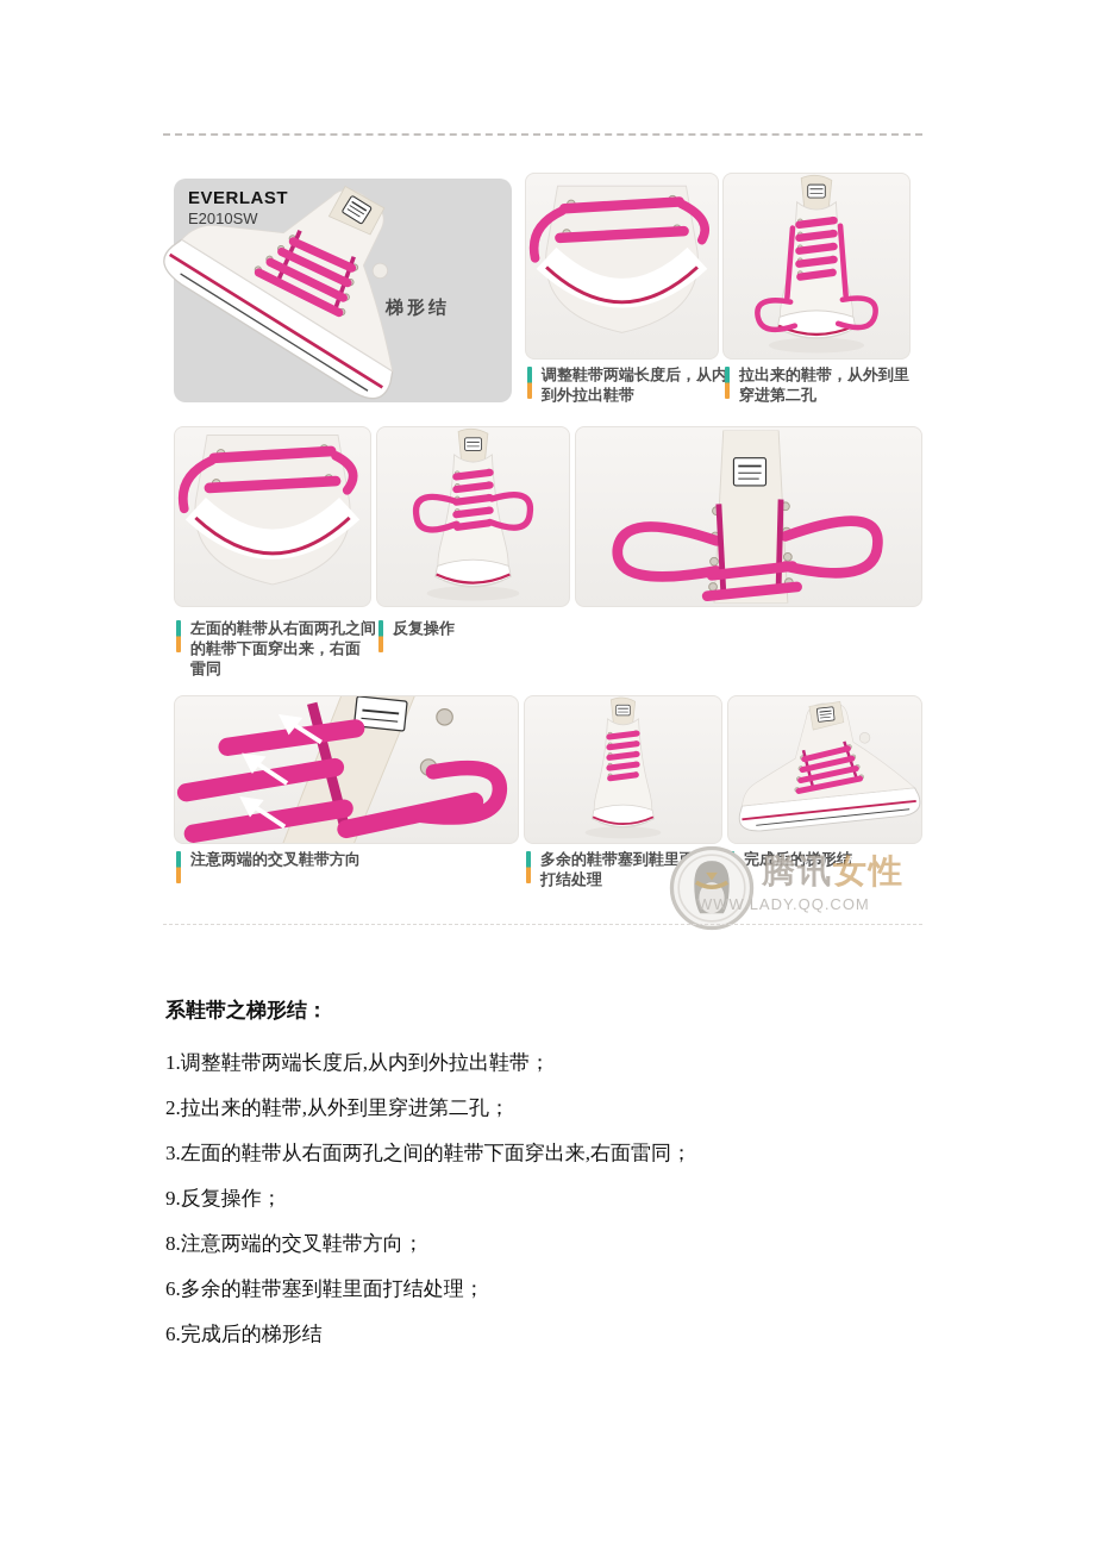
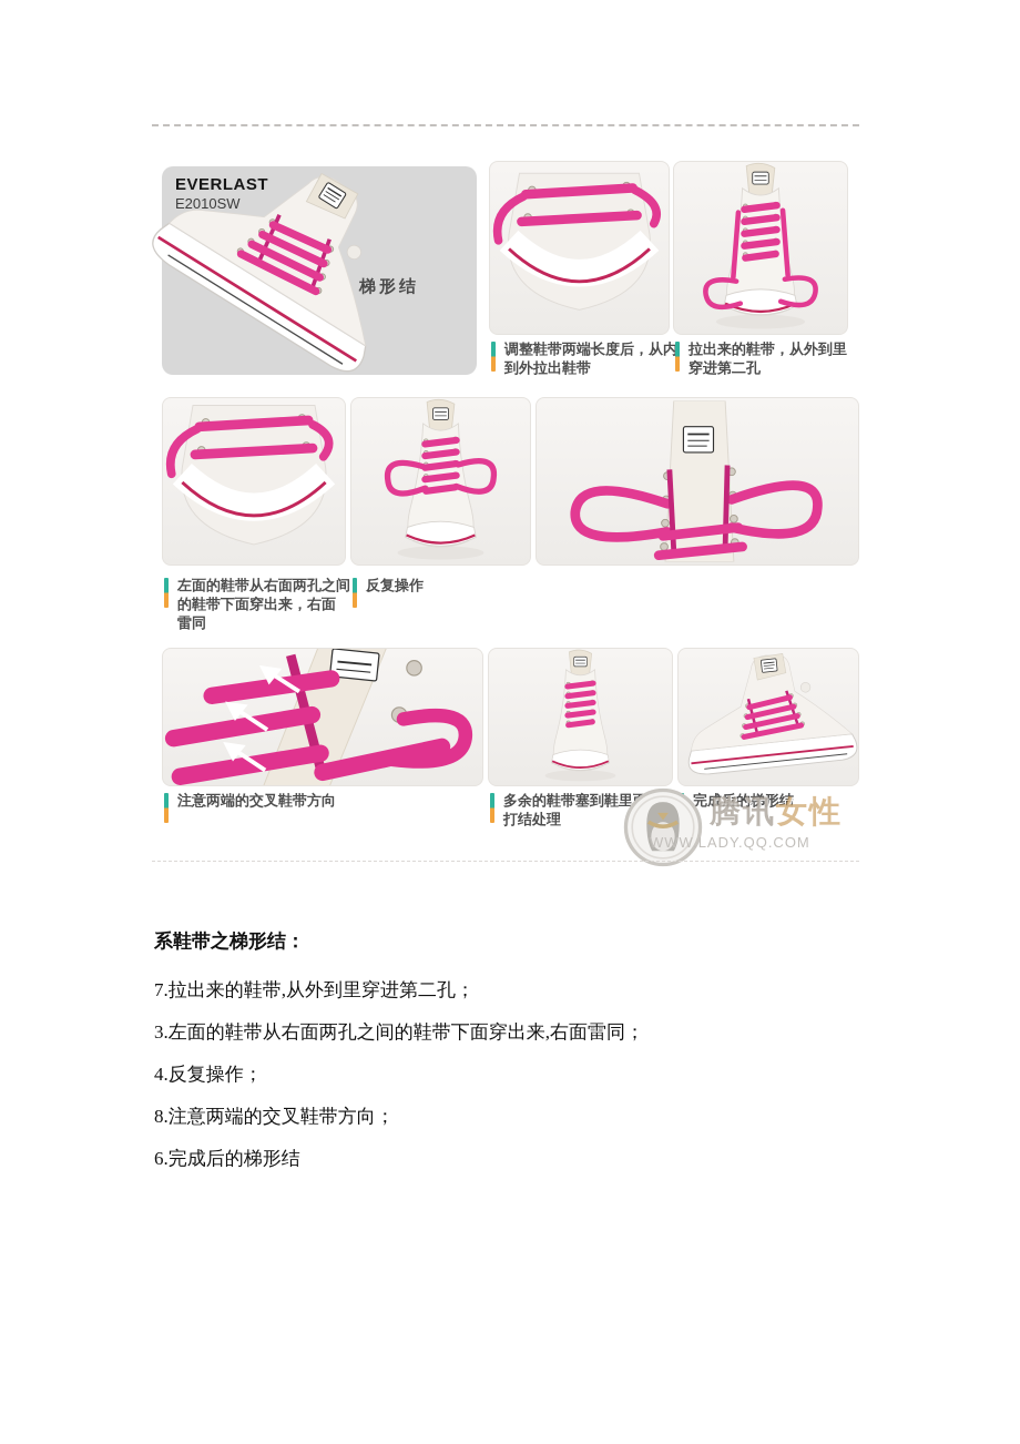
  EVERLAST
  E2010SW
  梯形结
  调整鞋带两端长度后，从内
  到外拉出鞋带
  拉出来的鞋带，从外到里
  穿进第二孔
  左面的鞋带从右面两孔之间
  的鞋带下面穿出来，右面
  雷同
  反复操作
  注意两端的交叉鞋带方向
  多余的鞋带塞到鞋里
  打结处理
  完成后的梯形结
  腾讯女性
  WWW.LADY.QQ.COM
  系鞋带之梯形结：
- 1.调整鞋带两端长度后,从内到外拉出鞋带；
- 2.拉出来的鞋带,从外到里穿进第二孔；
+ 7.拉出来的鞋带,从外到里穿进第二孔；
  3.左面的鞋带从右面两孔之间的鞋带下面穿出来,右面雷同；
- 9.反复操作；
+ 4.反复操作；
  8.注意两端的交叉鞋带方向；
- 6.多余的鞋带塞到鞋里面打结处理；
  6.完成后的梯形结
